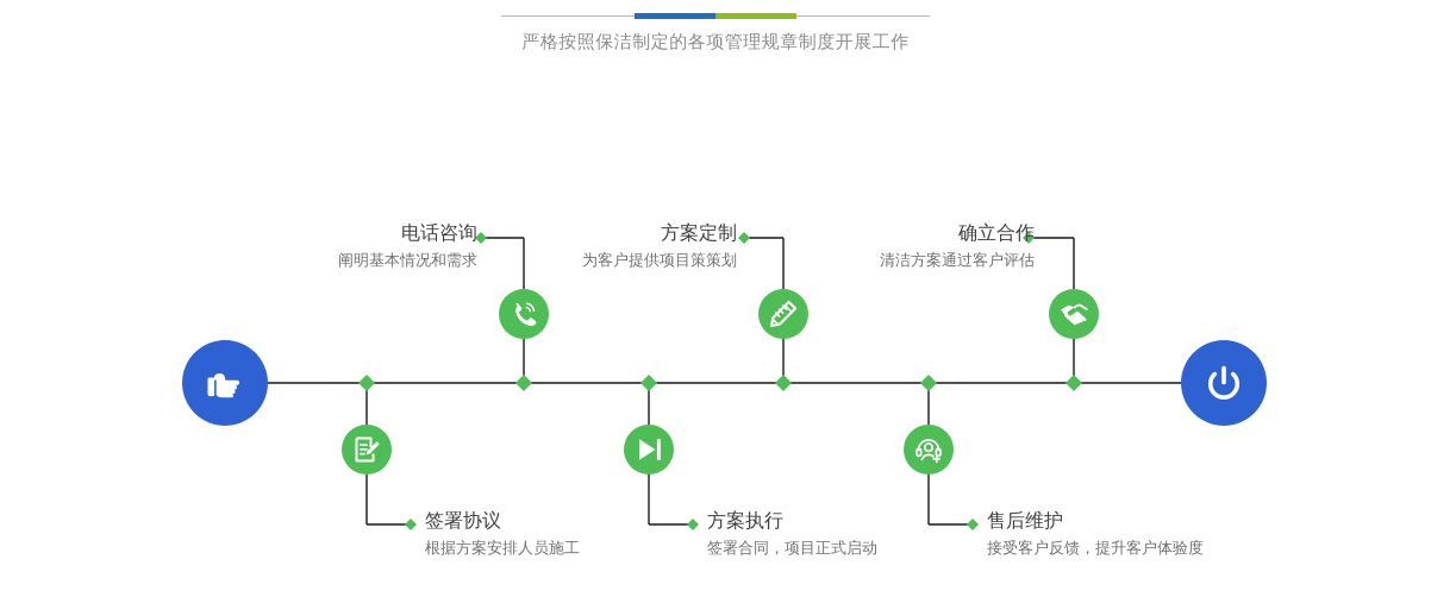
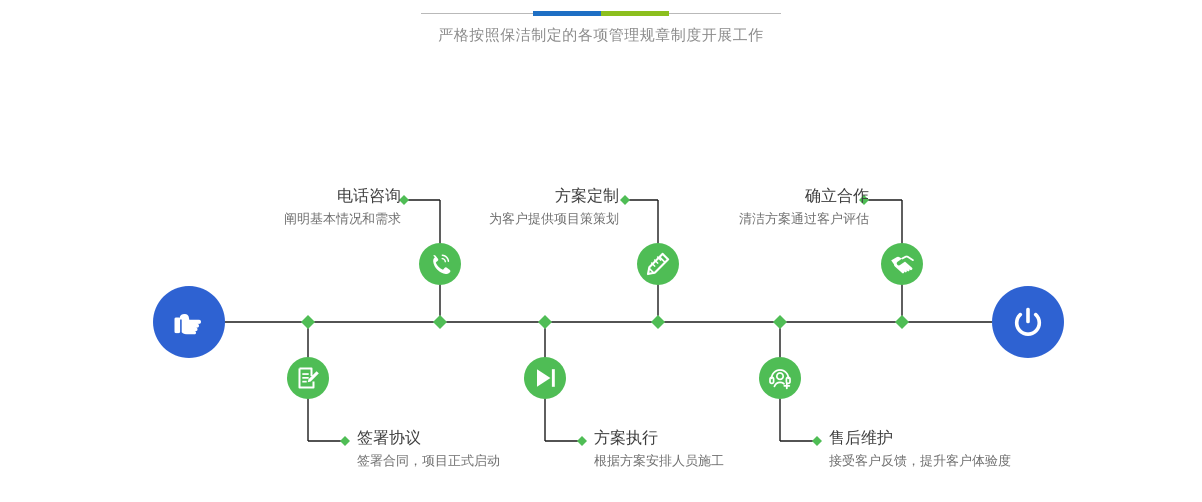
  严格按照保洁制定的各项管理规章制度开展工作
  电话咨询
  阐明基本情况和需求
  签署协议
- 根据方案安排人员施工
+ 签署合同，项目正式启动
  方案定制
  为客户提供项目策策划
  方案执行
- 签署合同，项目正式启动
+ 根据方案安排人员施工
  确立合作
  清洁方案通过客户评估
  售后维护
  接受客户反馈，提升客户体验度
